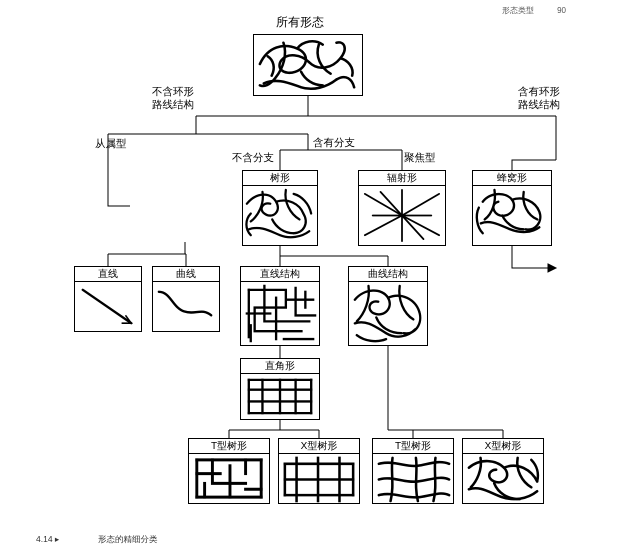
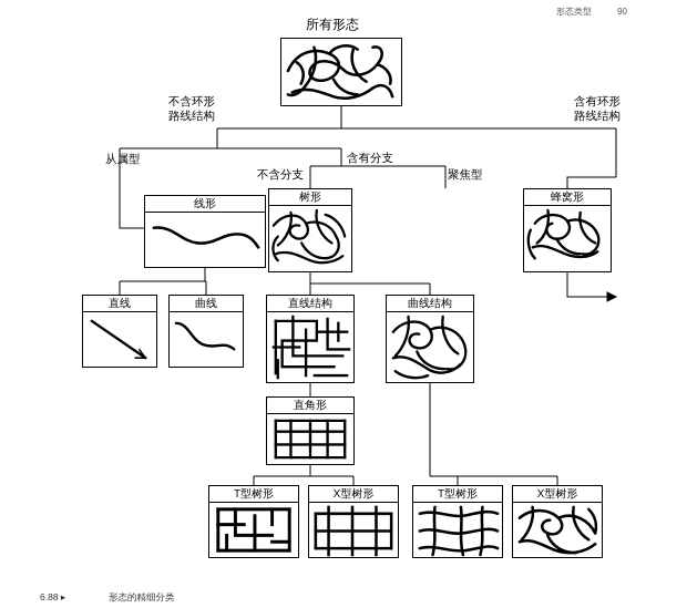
  形态类型
  90
  所有形态
  不含环形
  路线结构
  含有环形
  路线结构
  从属型
  含有分支
  不含分支
  聚焦型
+ 线形
  树形
- 辐射形
  蜂窝形
  直线
  曲线
  直线结构
  曲线结构
  直角形
  T型树形
  X型树形
  T型树形
  X型树形
- 4.14 ▸
+ 6.88 ▸
  形态的精细分类
